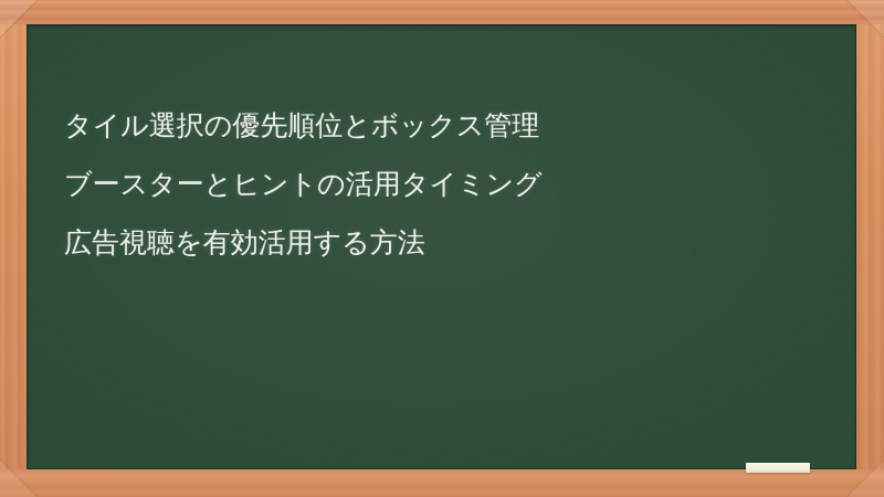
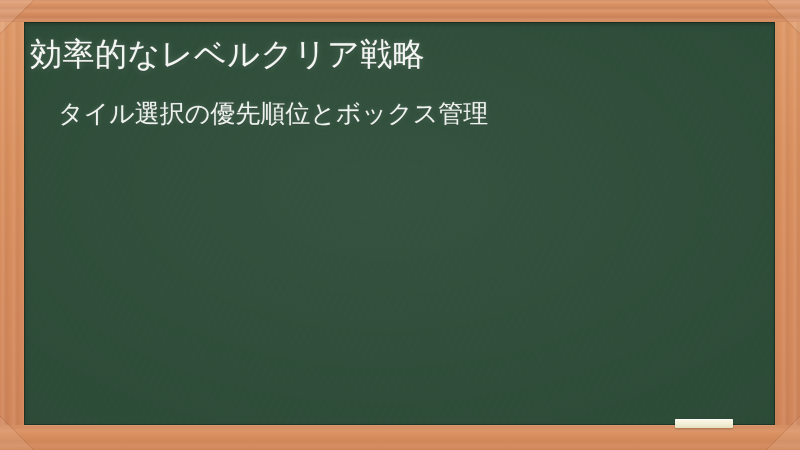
+ 効率的なレベルクリア戦略
  タイル選択の優先順位とボックス管理
- ブースターとヒントの活用タイミング
- 広告視聴を有効活用する方法
